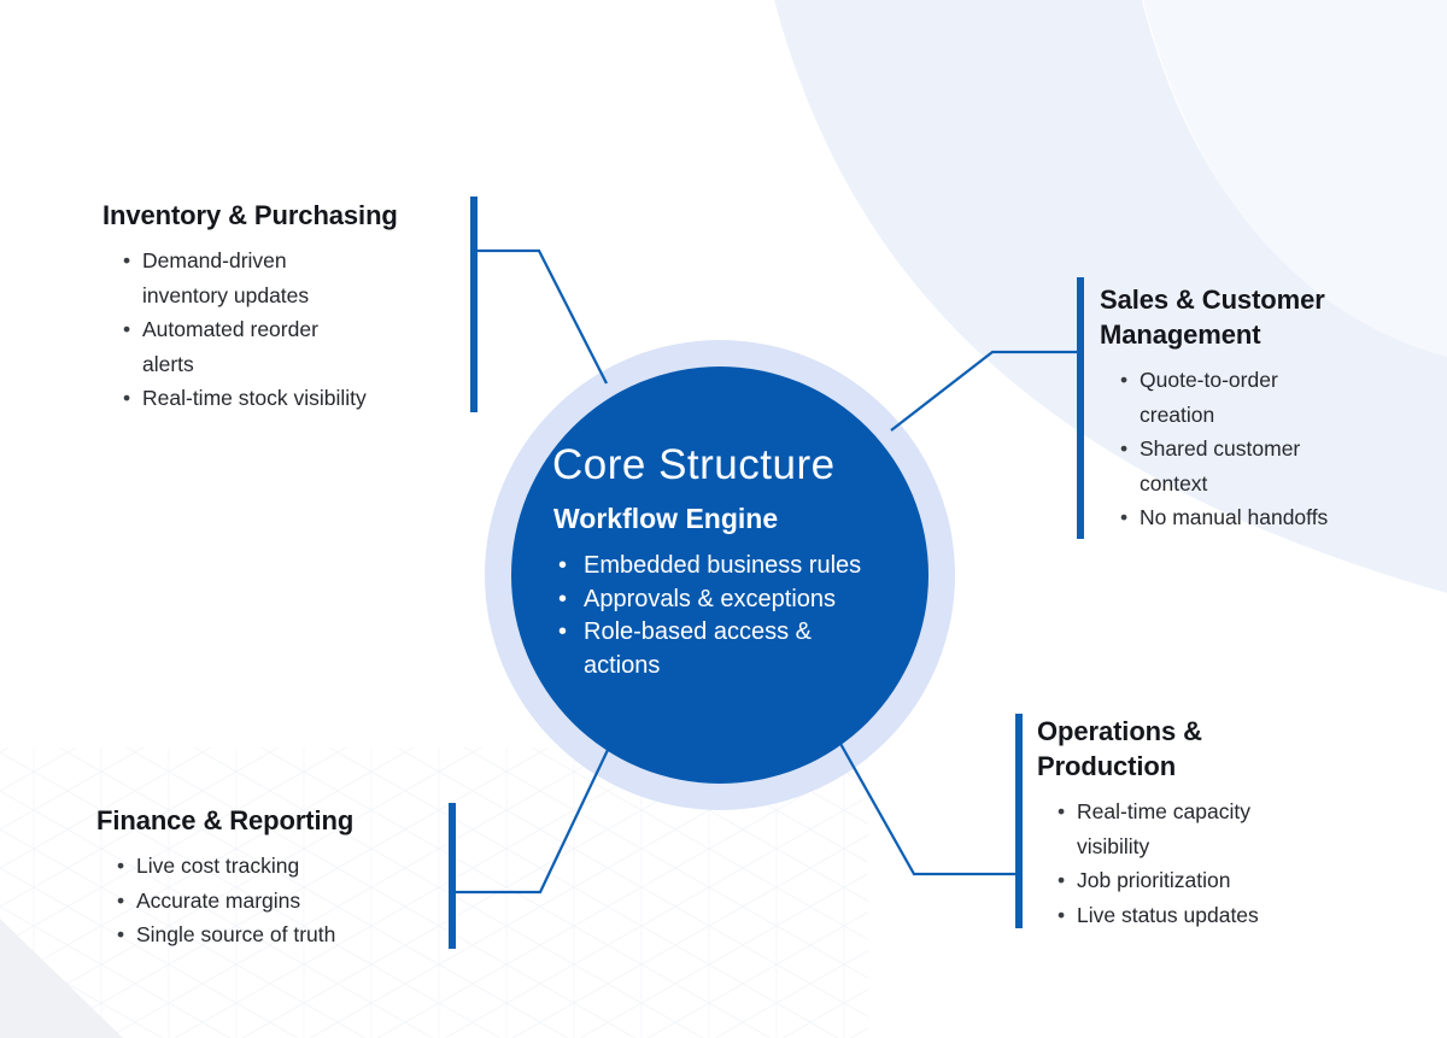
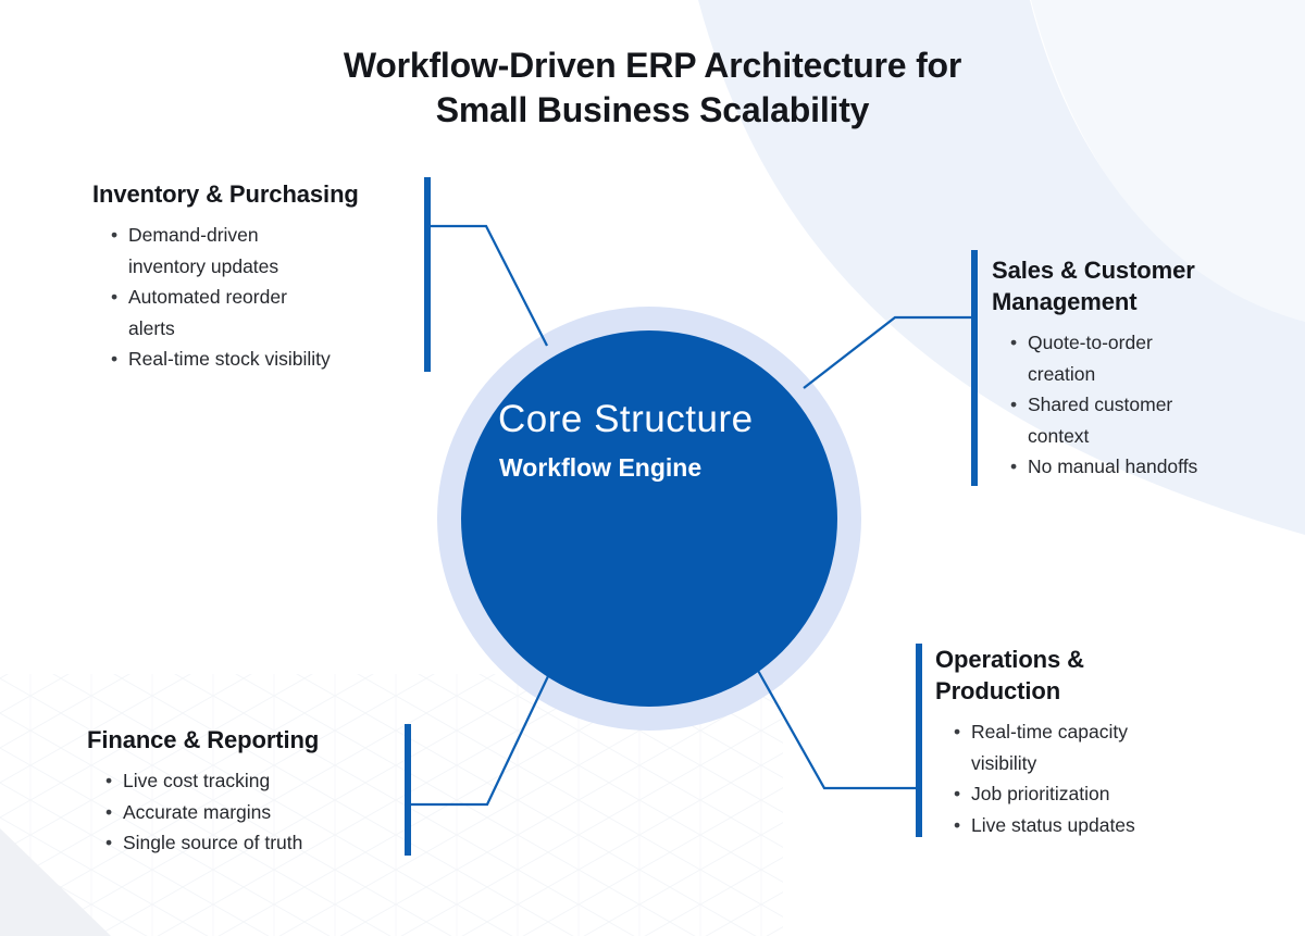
+ Workflow-Driven ERP Architecture for
+ Small Business Scalability
  Core Structure
  Workflow Engine
- Embedded business rules
- Approvals & exceptions
- Role-based access &
- actions
  Inventory & Purchasing
  Demand-driven
  inventory updates
  Automated reorder
  alerts
  Real-time stock visibility
  Sales & Customer
  Management
  Quote-to-order
  creation
  Shared customer
  context
  No manual handoffs
  Finance & Reporting
  Live cost tracking
  Accurate margins
  Single source of truth
  Operations &
  Production
  Real-time capacity
  visibility
  Job prioritization
  Live status updates
